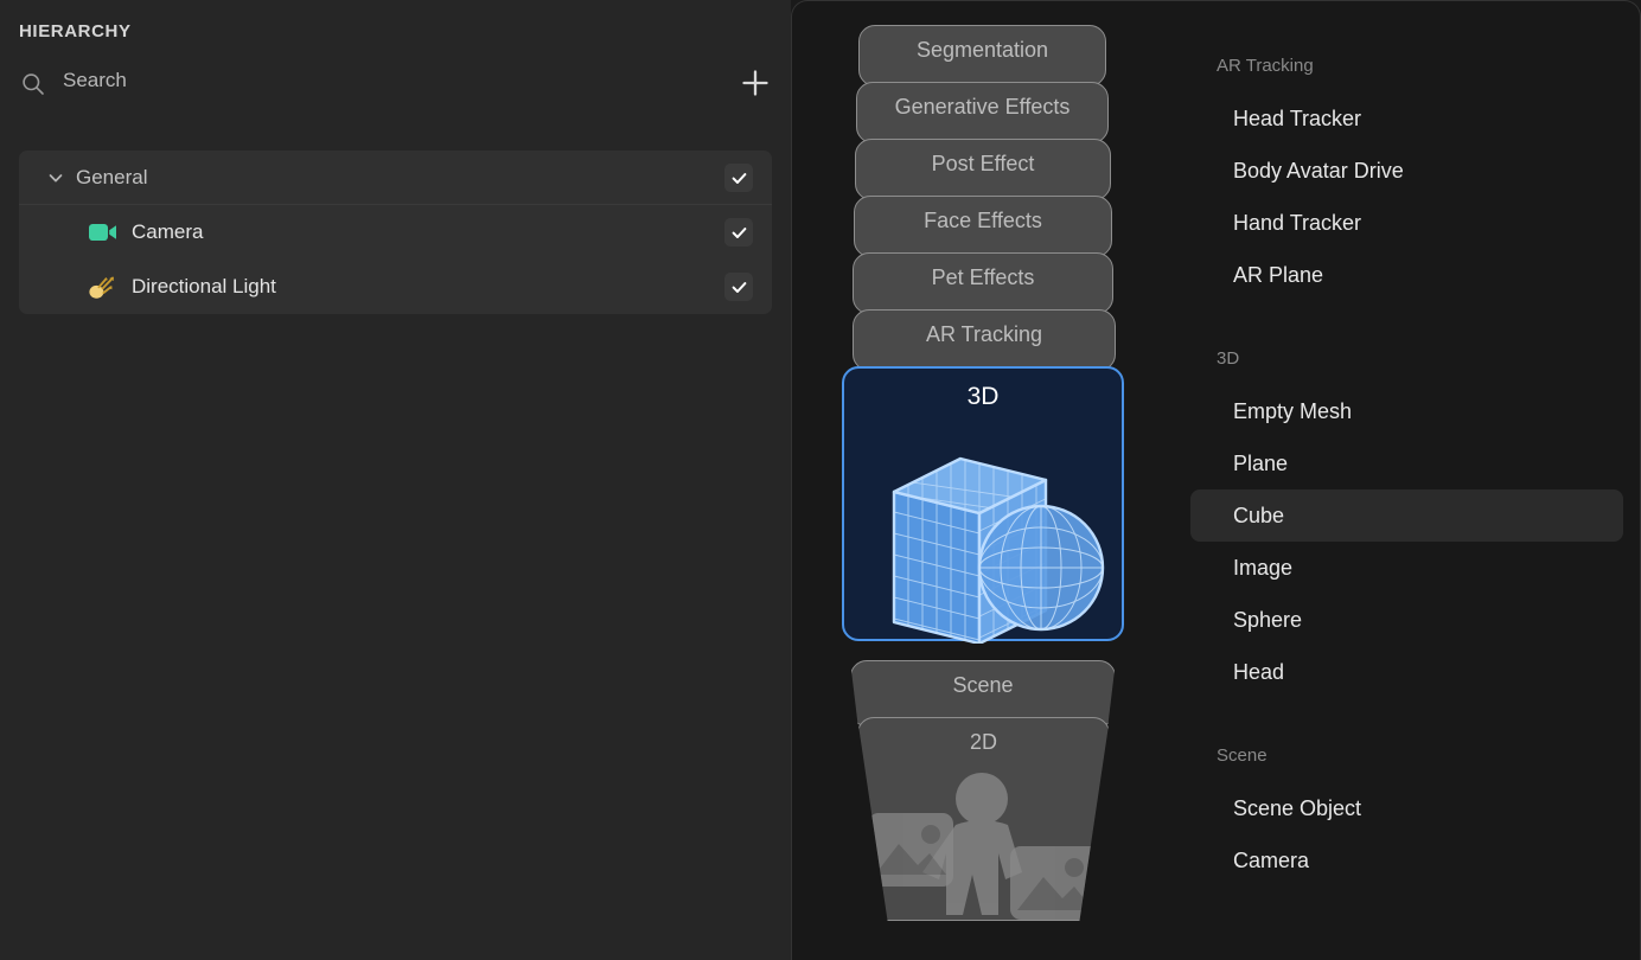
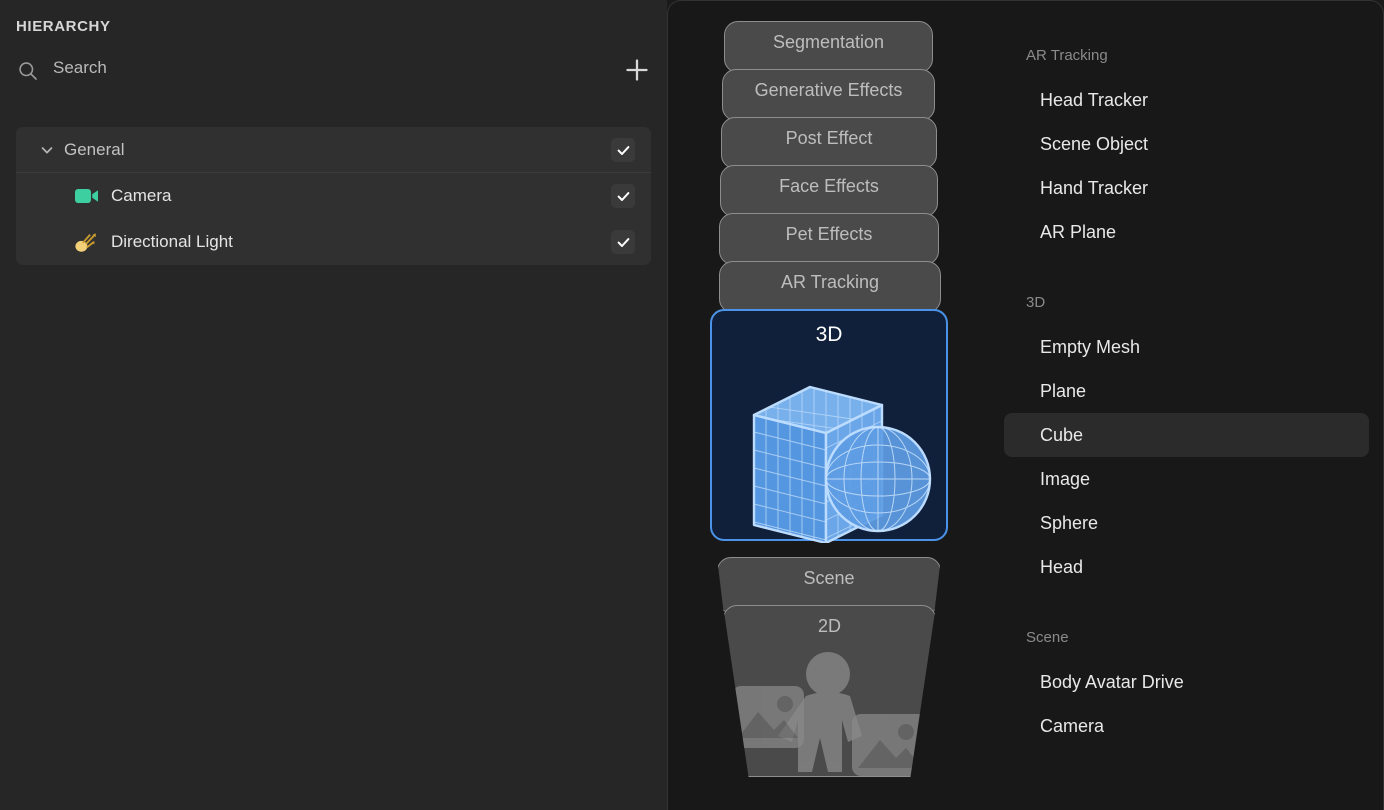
  HIERARCHY
  Search
  General
  Camera
  Directional Light
  Segmentation
  Generative Effects
  Post Effect
  Face Effects
  Pet Effects
  AR Tracking
  3D
  Scene
  2D
  AR Tracking
  Head Tracker
- Body Avatar Drive
+ Scene Object
  Hand Tracker
  AR Plane
  3D
  Empty Mesh
  Plane
  Cube
  Image
  Sphere
  Head
  Scene
- Scene Object
+ Body Avatar Drive
  Camera
